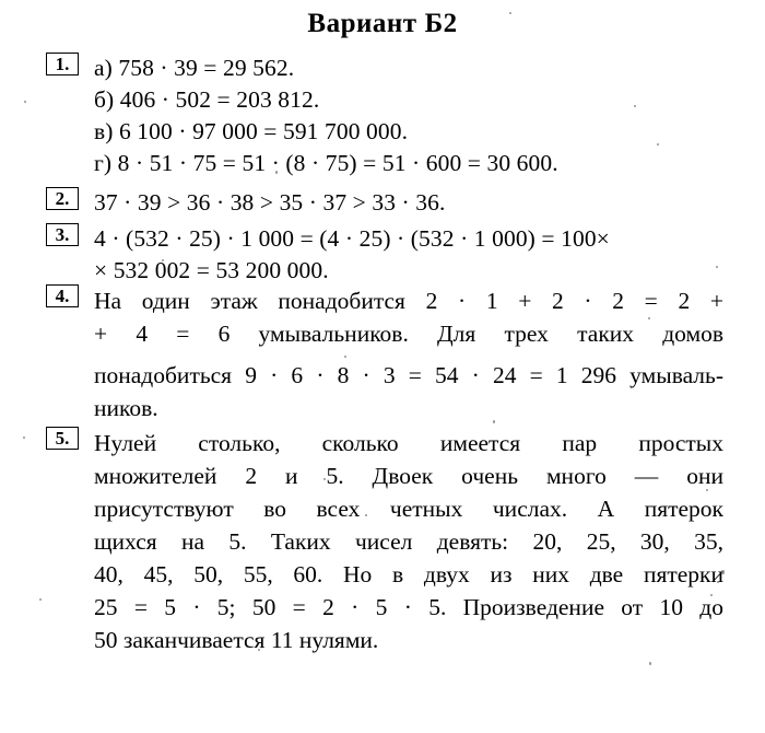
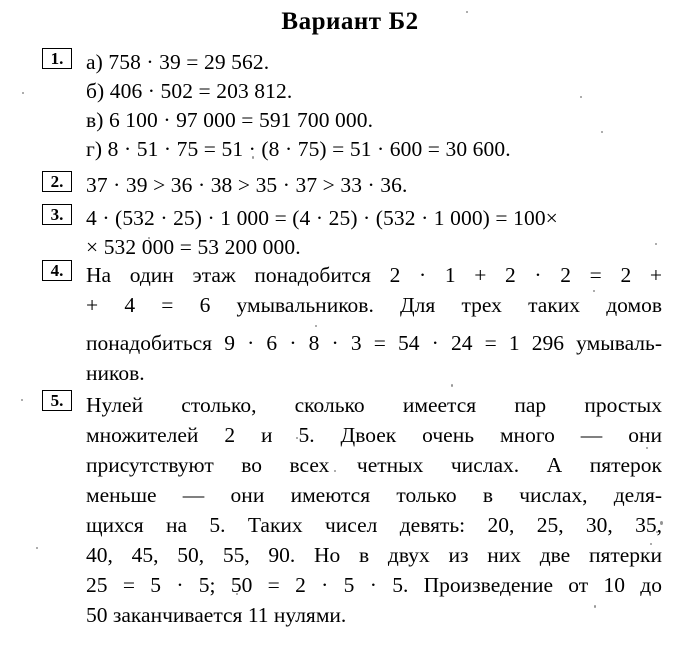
  Вариант Б2
  1.
  а) 758 · 39 = 29 562.
  б) 406 · 502 = 203 812.
  в) 6 100 · 97 000 = 591 700 000.
  г) 8 · 51 · 75 = 51 · (8 · 75) = 51 · 600 = 30 600.
  2.
  37 · 39 > 36 · 38 > 35 · 37 > 33 · 36.
  3.
  4 · (532 · 25) · 1 000 = (4 · 25) · (532 · 1 000) = 100×
- × 532 002 = 53 200 000.
+ × 532 000 = 53 200 000.
  4.
  На один этаж понадобится 2 · 1 + 2 · 2 = 2 +
  + 4 = 6 умывальников. Для трех таких домов
  понадобиться 9 · 6 · 8 · 3 = 54 · 24 = 1 296 умываль-
  ников.
  5.
  Нулей столько, сколько имеется пар простых
  множителей 2 и 5. Двоек очень много — они
  присутствуют во всех четных числах. А пятерок
+ меньше — они имеются только в числах, деля-
  щихся на 5. Таких чисел девять: 20, 25, 30, 35,
- 40, 45, 50, 55, 60. Но в двух из них две пятерки
+ 40, 45, 50, 55, 90. Но в двух из них две пятерки
  25 = 5 · 5; 50 = 2 · 5 · 5. Произведение от 10 до
  50 заканчивается 11 нулями.
